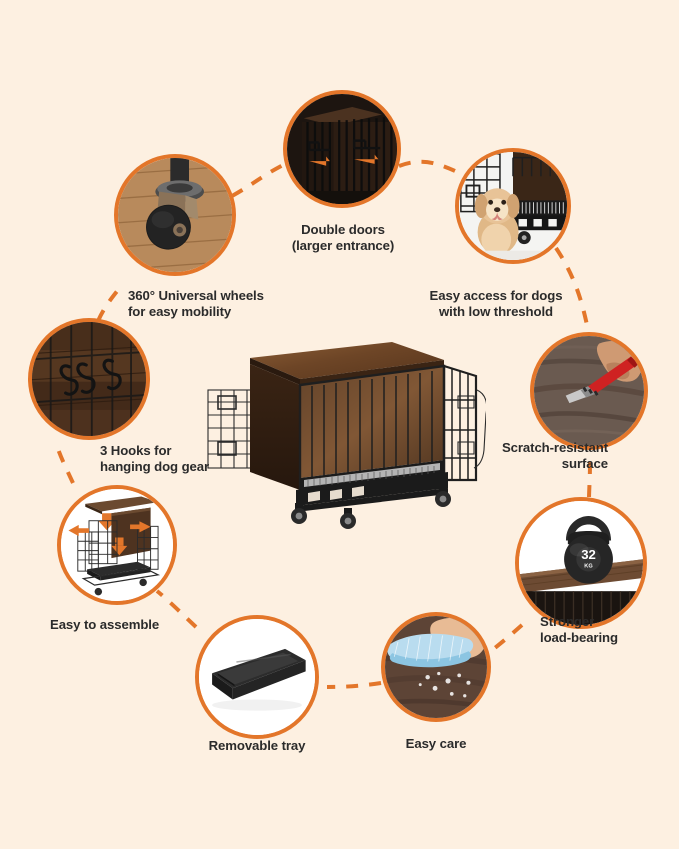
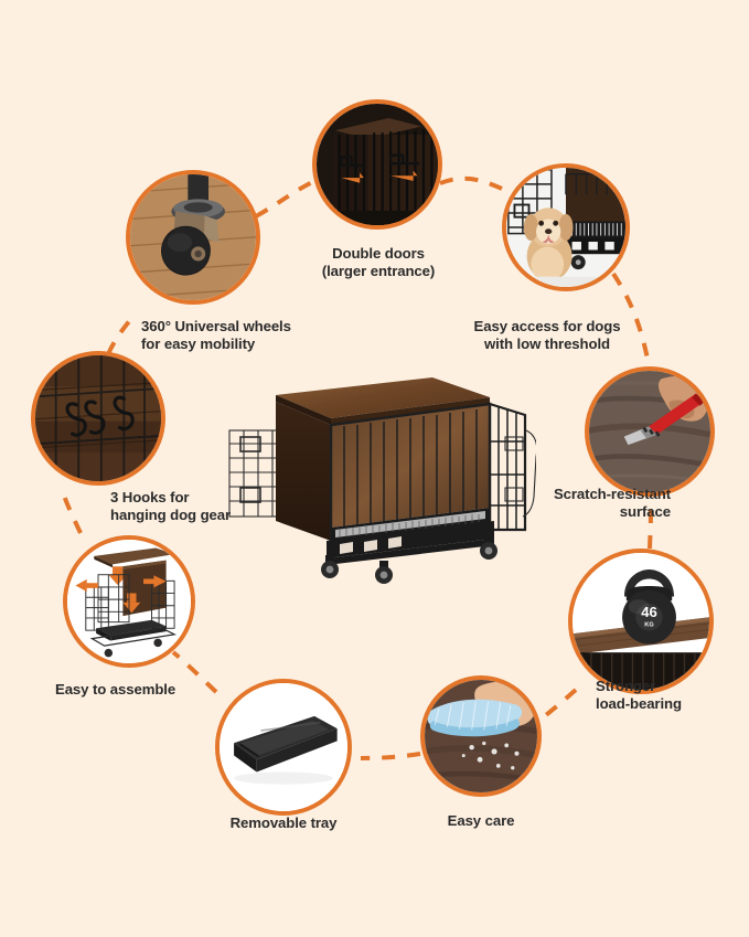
  Double doors
  (larger entrance)
  360° Universal wheels
  for easy mobility
  Easy access for dogs
  with low threshold
  Scratch-resistant
  surface
- 32
+ 46
  Stronger
  load-bearing
  Easy care
  Removable tray
  Easy to assemble
  3 Hooks for
  hanging dog gear
